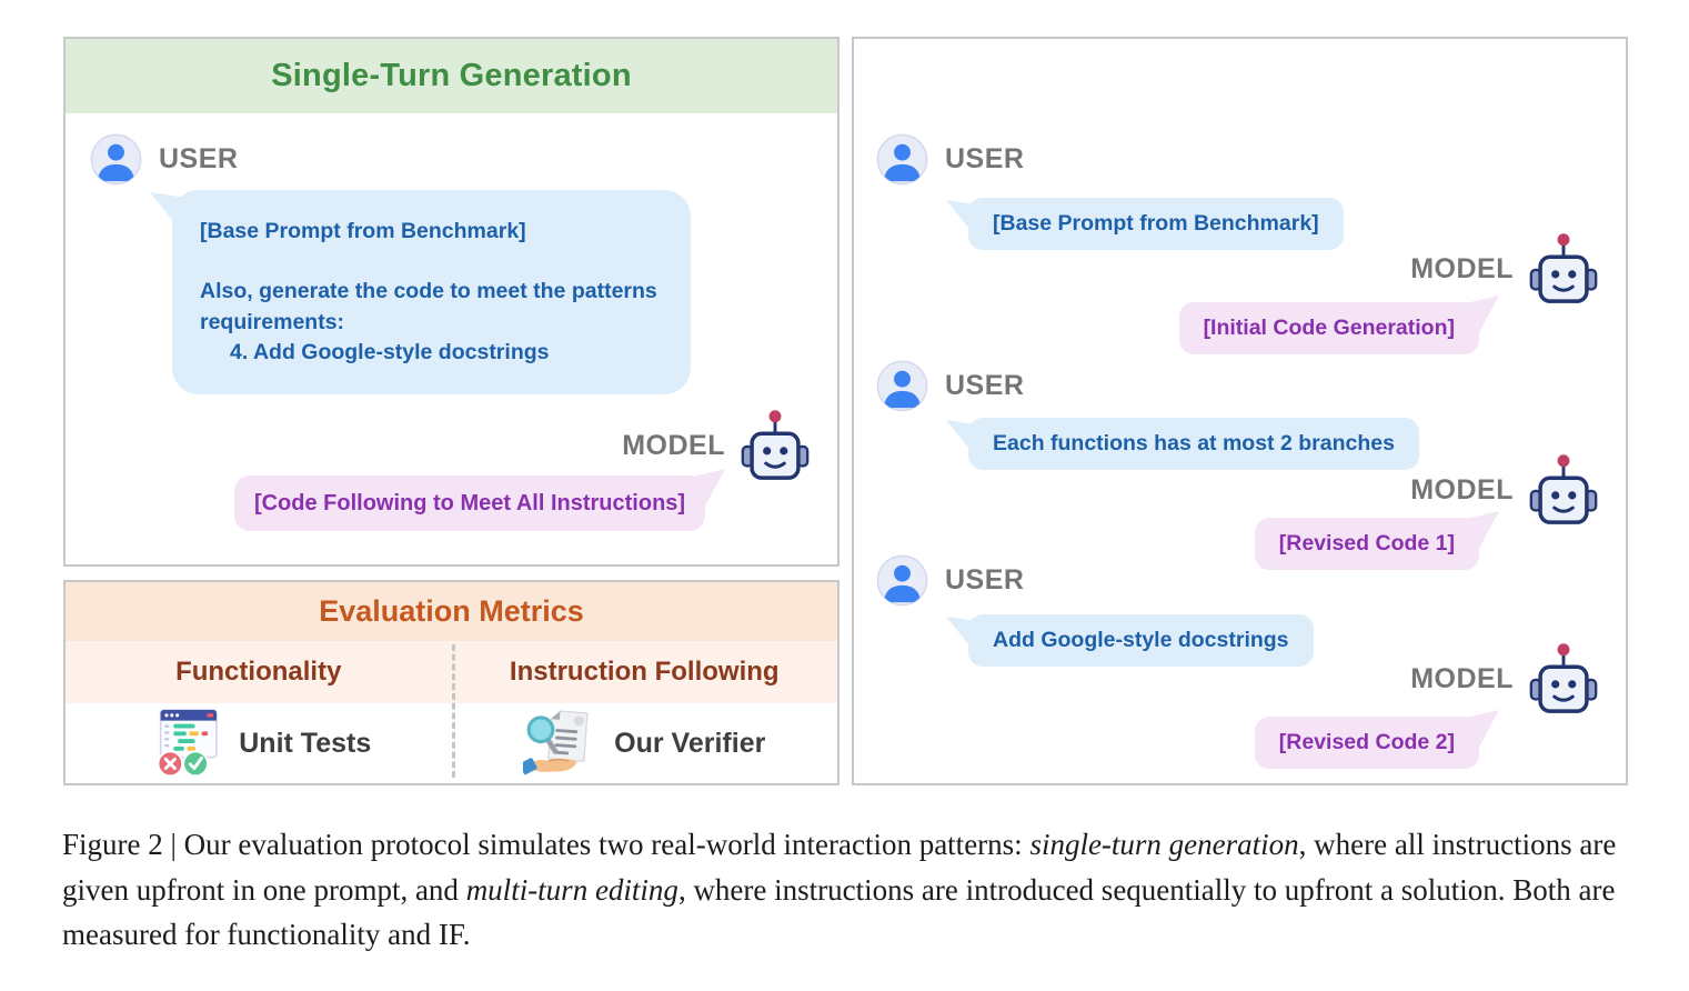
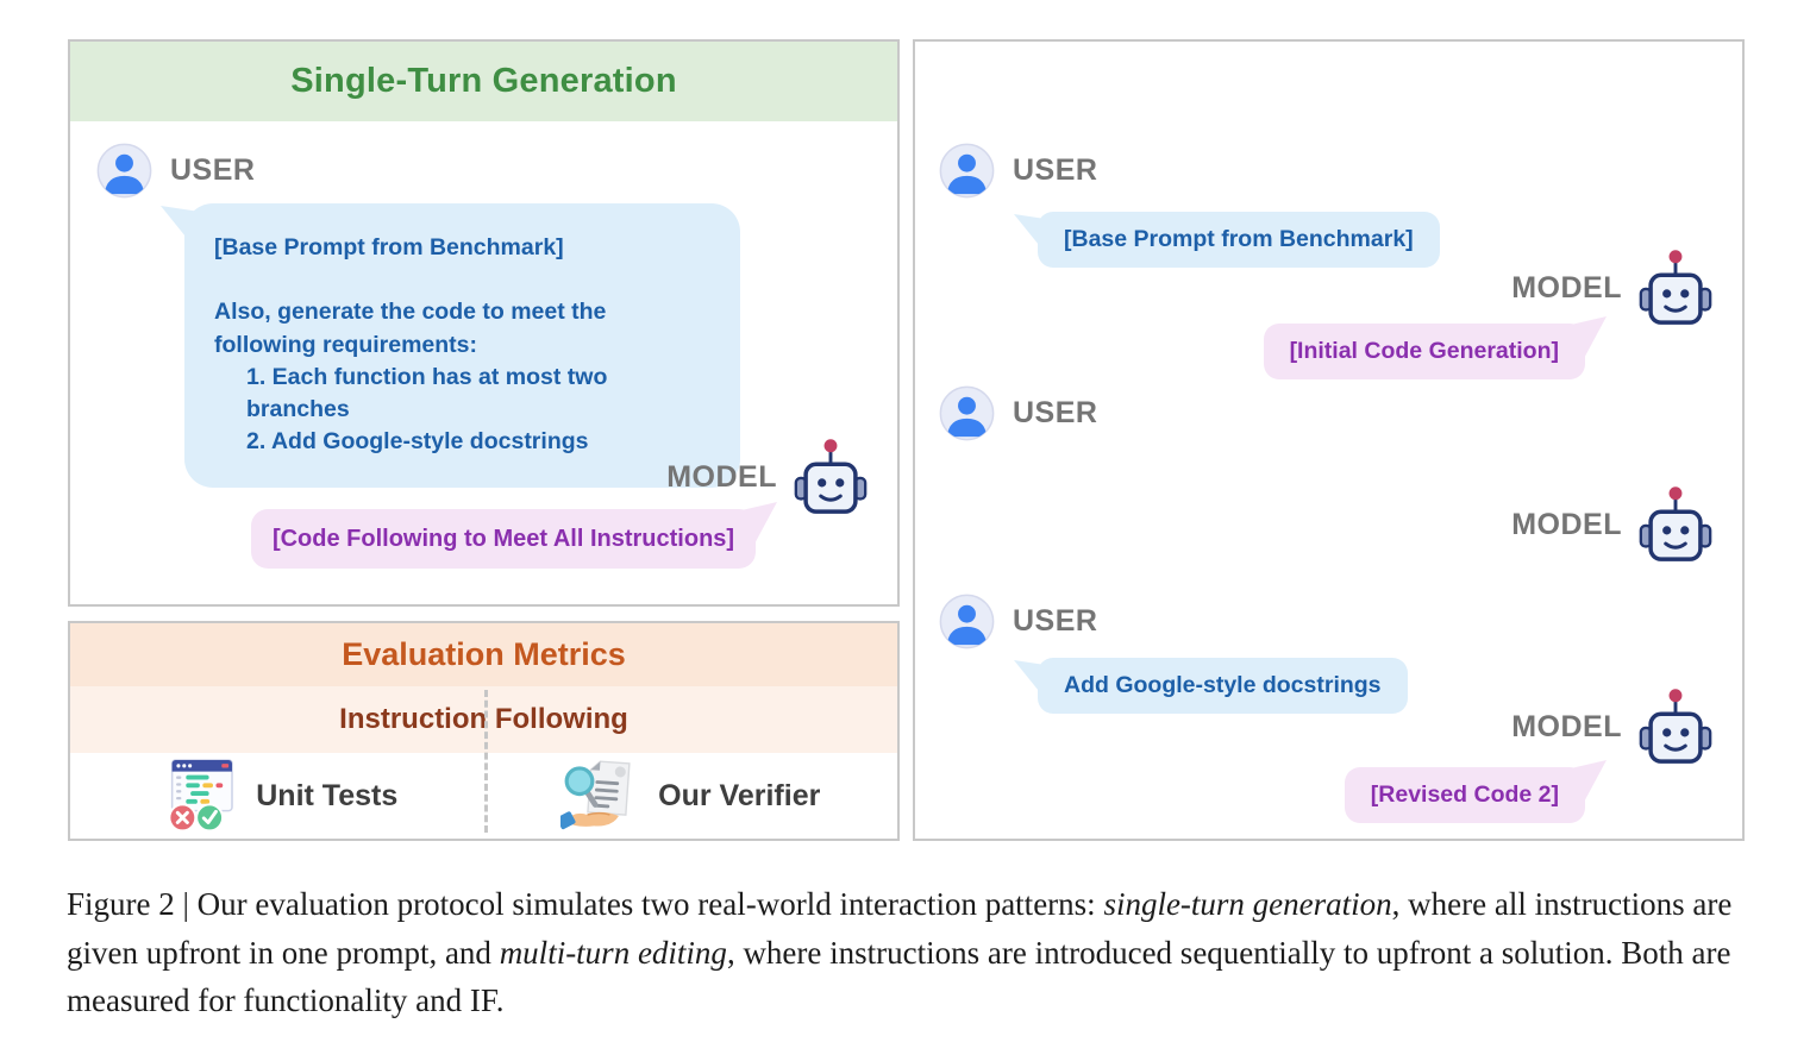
  Single-Turn Generation
  USER
  [Base Prompt from Benchmark]
- Also, generate the code to meet the patterns requirements:
+ Also, generate the code to meet the following requirements:
+ 1. Each function has at most two branches
- 4. Add Google-style docstrings
+ 2. Add Google-style docstrings
  MODEL
  [Code Following to Meet All Instructions]
  Evaluation Metrics
- Functionality
  Instruction Following
  Unit Tests
  Our Verifier
  USER
  [Base Prompt from Benchmark]
  MODEL
  [Initial Code Generation]
  USER
- Each functions has at most 2 branches
  MODEL
- [Revised Code 1]
  USER
  Add Google-style docstrings
  MODEL
  [Revised Code 2]
  Figure 2 | Our evaluation protocol simulates two real-world interaction patterns: single-turn generation, where all instructions are given upfront in one prompt, and multi-turn editing, where instructions are introduced sequentially to upfront a solution. Both are measured for functionality and IF.
